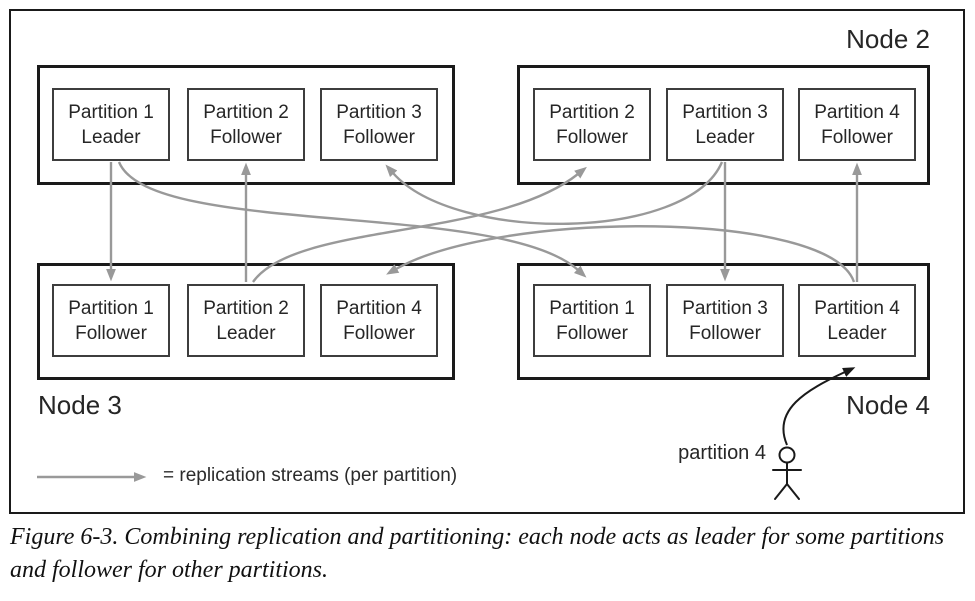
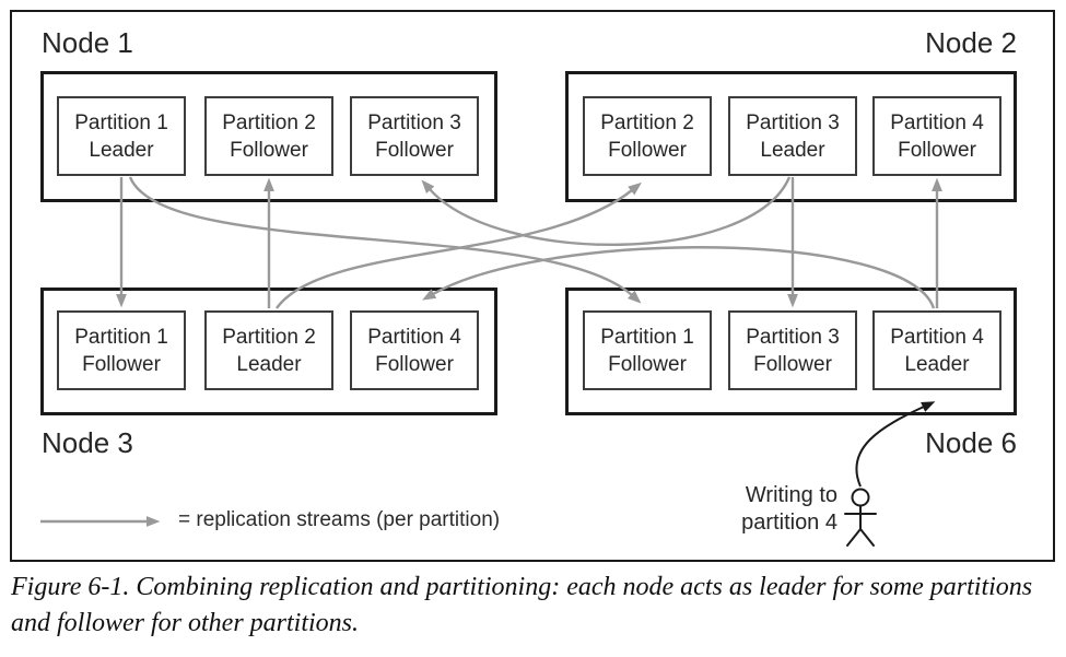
+ Node 1
  Node 2
  Node 3
- Node 4
+ Node 6
  Partition 1
  Leader
  Partition 2
  Follower
  Partition 3
  Follower
  Partition 2
  Follower
  Partition 3
  Leader
  Partition 4
  Follower
  Partition 1
  Follower
  Partition 2
  Leader
  Partition 4
  Follower
  Partition 1
  Follower
  Partition 3
  Follower
  Partition 4
  Leader
  = replication streams (per partition)
+ Writing to
  partition 4
- Figure 6-3. Combining replication and partitioning: each node acts as leader for some partitions and follower for other partitions.
+ Figure 6-1. Combining replication and partitioning: each node acts as leader for some partitions and follower for other partitions.
